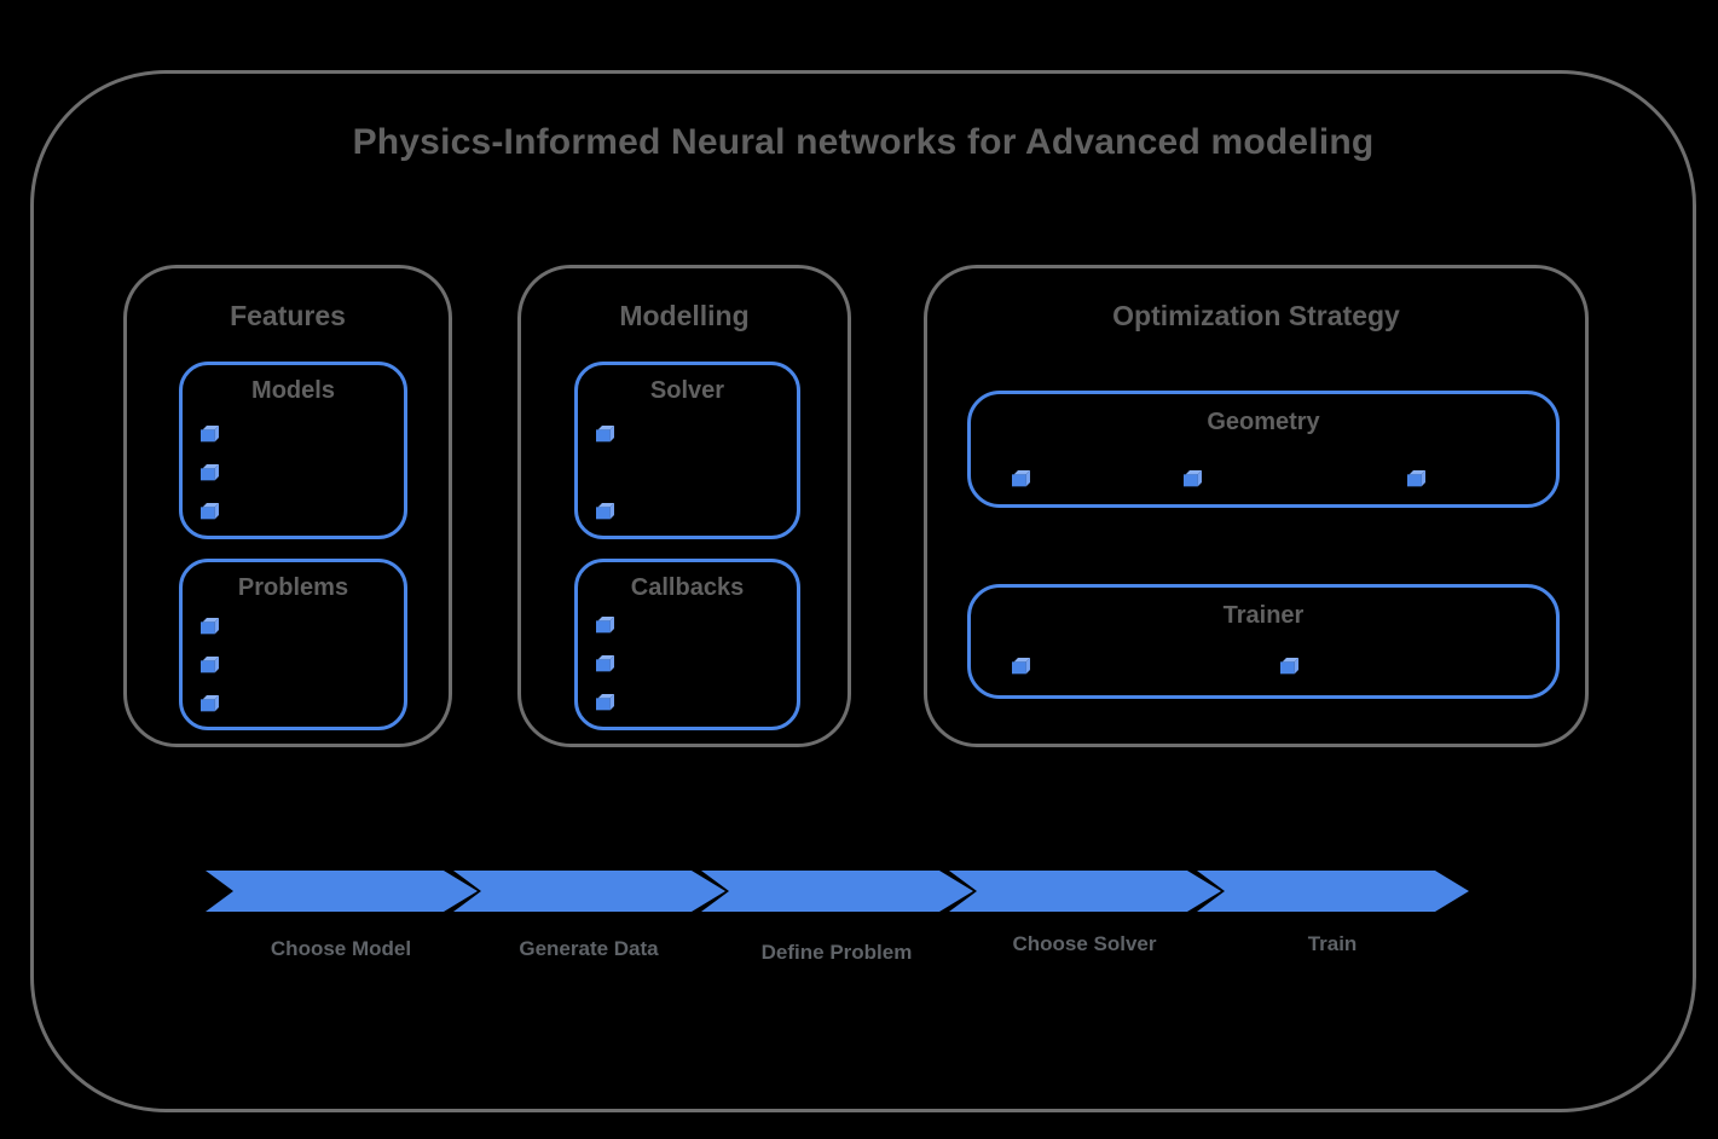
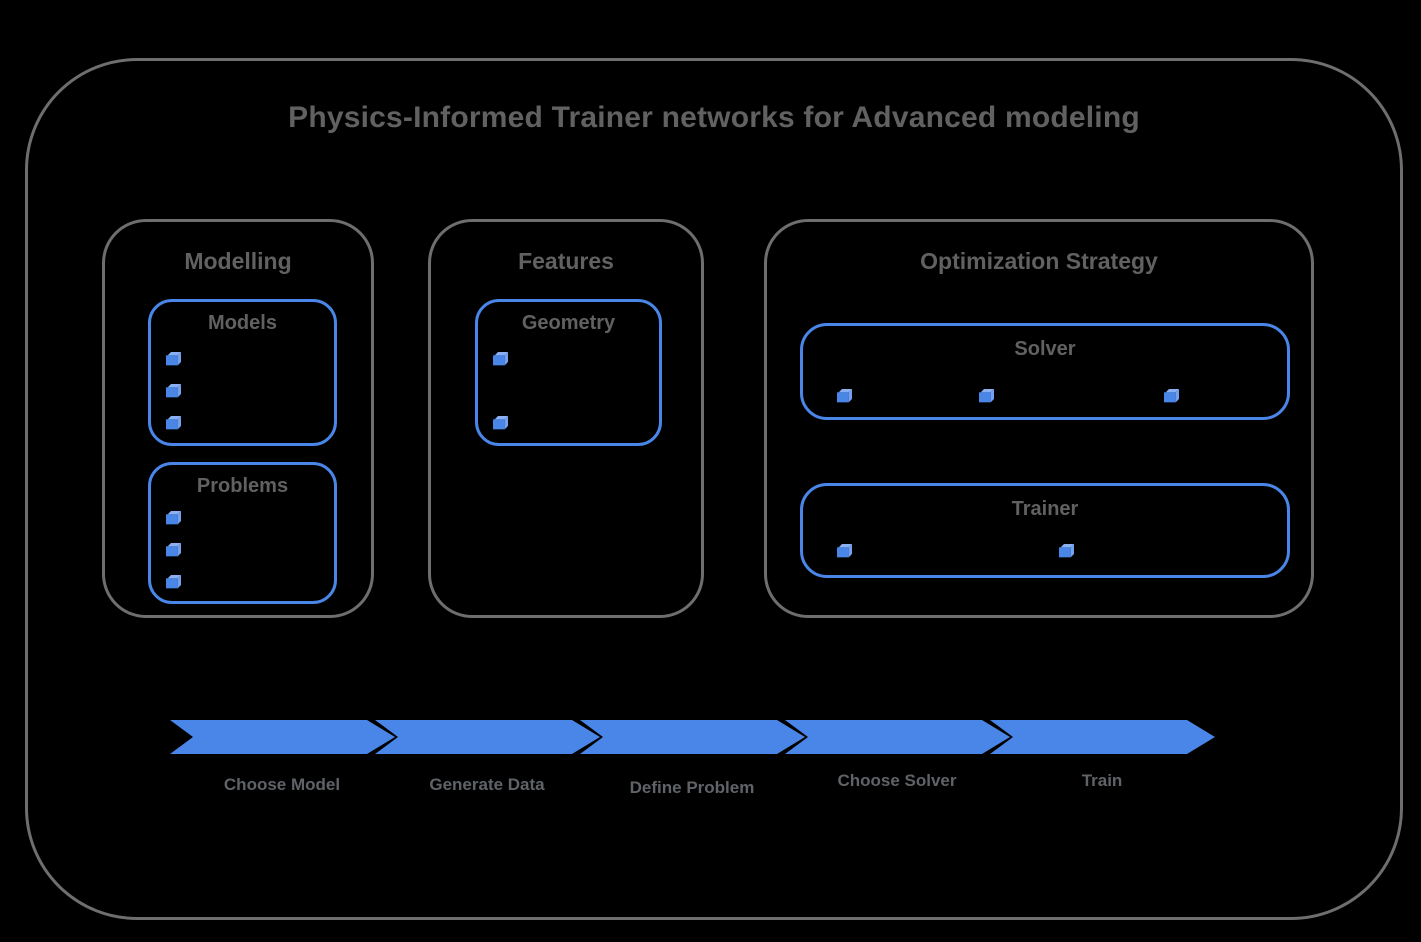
- Physics-Informed Neural networks for Advanced modeling
+ Physics-Informed Trainer networks for Advanced modeling
- Features
+ Modelling
  Models
  Problems
- Modelling
+ Features
- Solver
+ Geometry
- Callbacks
  Optimization Strategy
- Geometry
+ Solver
  Trainer
  Choose Model
  Generate Data
  Define Problem
  Choose Solver
  Train
